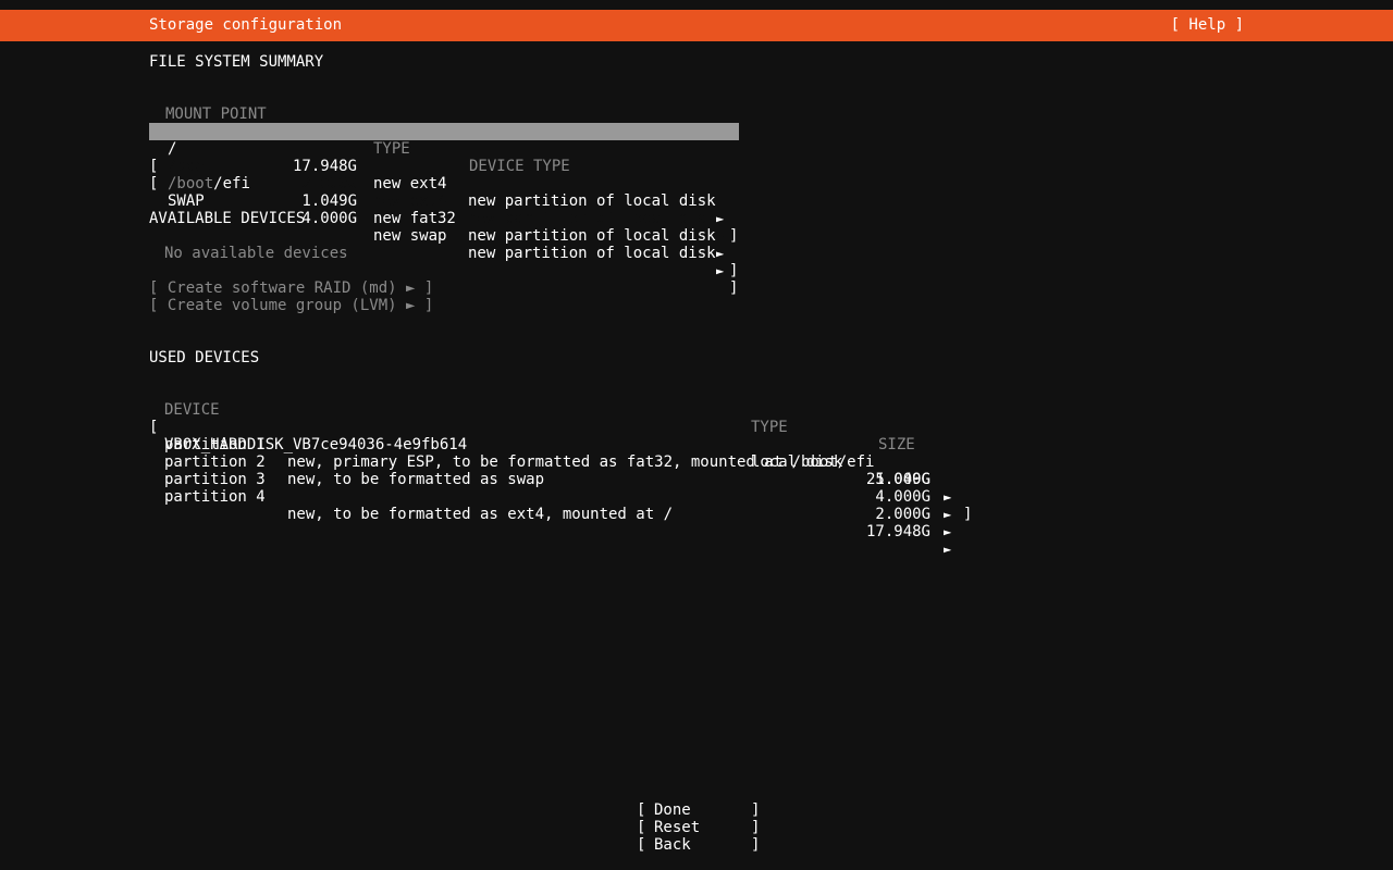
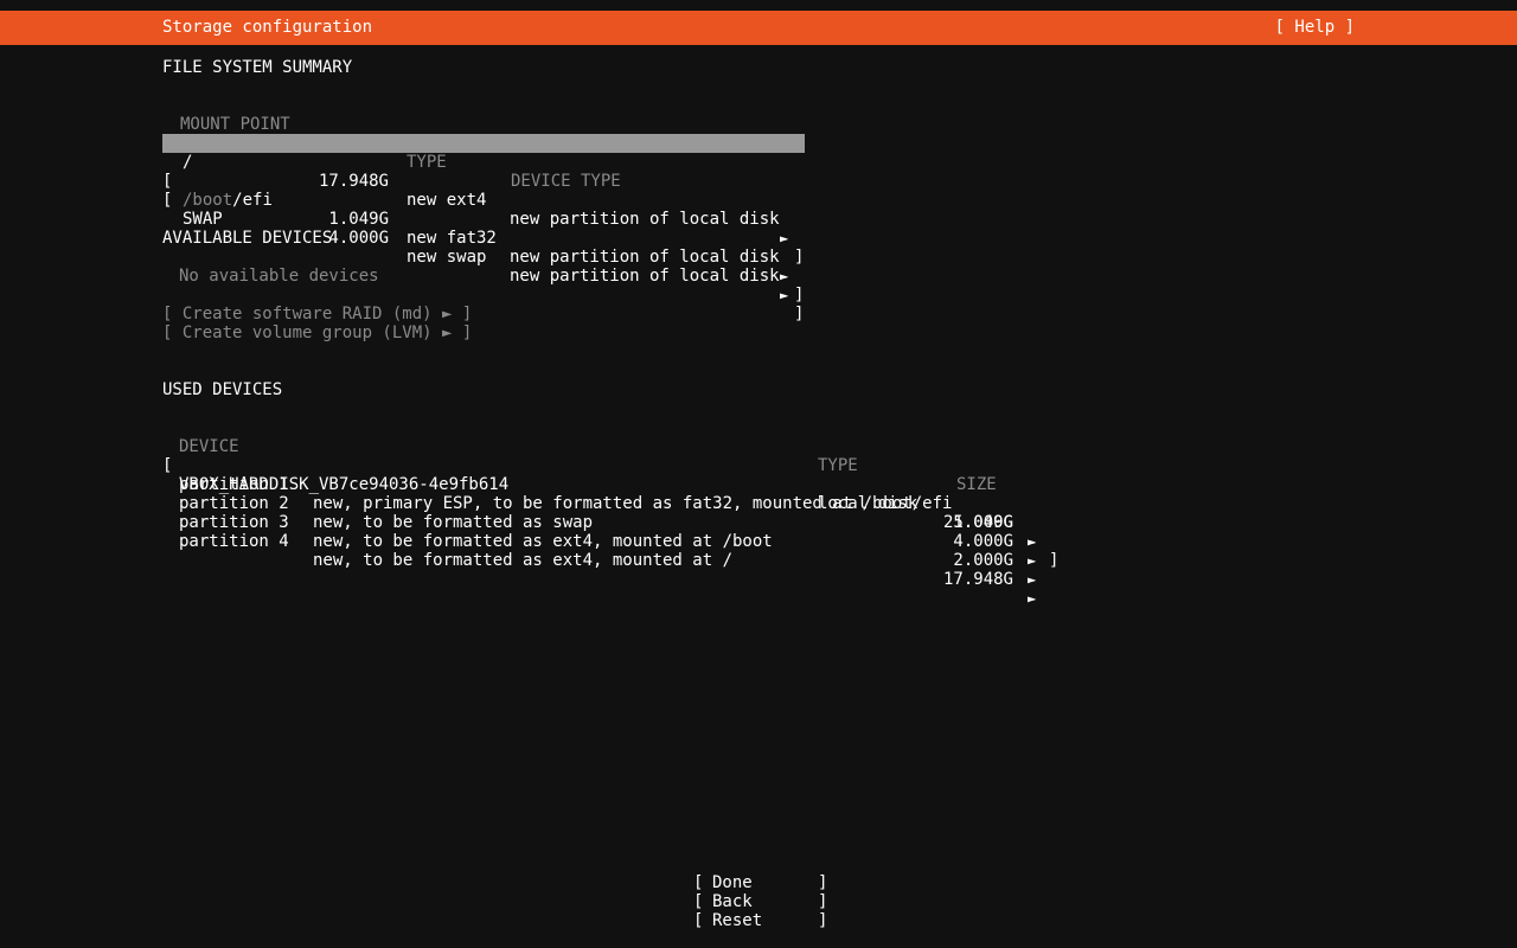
  Storage configuration
  [ Help ]
  FILE SYSTEM SUMMARY
  MOUNT POINT
  TYPE
  DEVICE TYPE
  17.948G
  new ext4
  new partition of local disk
  ►
  ]
  [
  /boot/efi
  1.049G
  new fat32
  new partition of local disk
  ►
  ]
  [
  SWAP
  4.000G
  new swap
  new partition of local disk
  ►
  ]
  AVAILABLE DEVICES
  No available devices
  [ Create software RAID (md) ► ]
  [ Create volume group (LVM) ► ]
  USED DEVICES
  DEVICE
  TYPE
  SIZE
  [
  VBOX_HARDDISK_VB7ce94036-4e9fb614
  local disk
  25.000G
  ►
  ]
  partition 1
  new, primary ESP, to be formatted as fat32, mounted at /boot/efi
  1.049G
  partition 2
  new, to be formatted as swap
  4.000G
  ►
  partition 3
+ new, to be formatted as ext4, mounted at /boot
  2.000G
  ►
  partition 4
  new, to be formatted as ext4, mounted at /
  17.948G
  ►
  [
  Done
  ]
  [
- Reset
+ Back
  ]
  [
- Back
+ Reset
  ]
